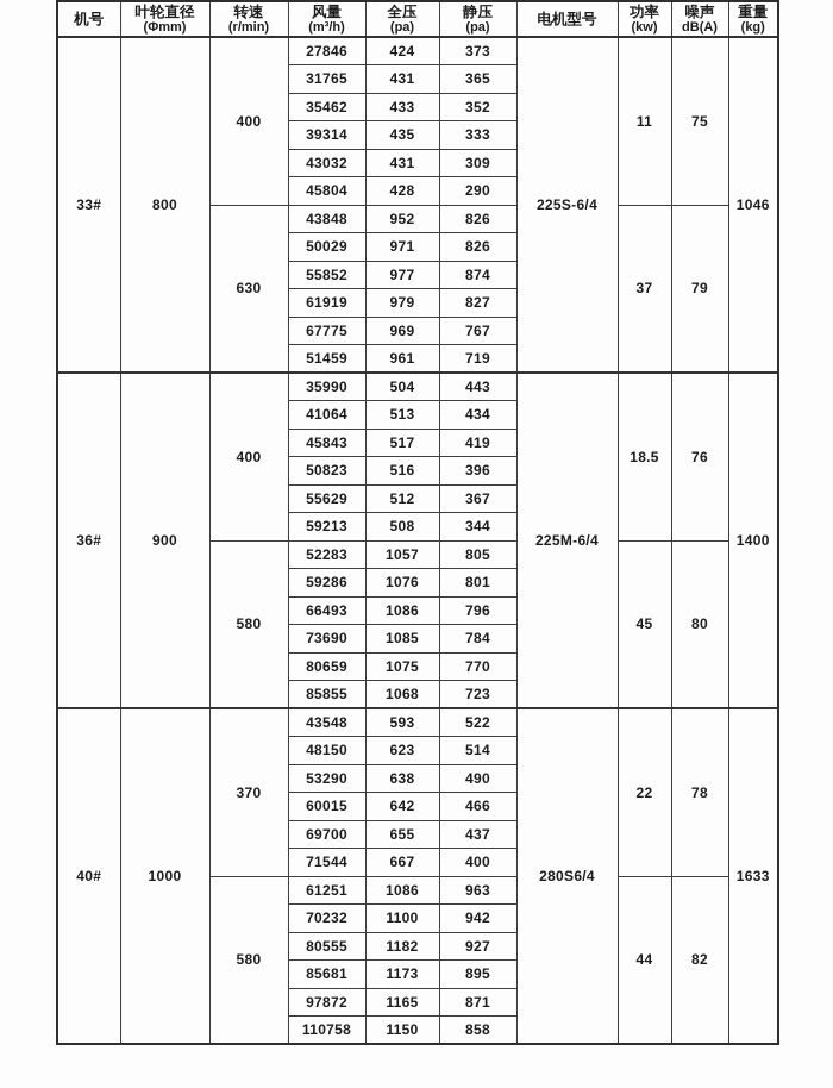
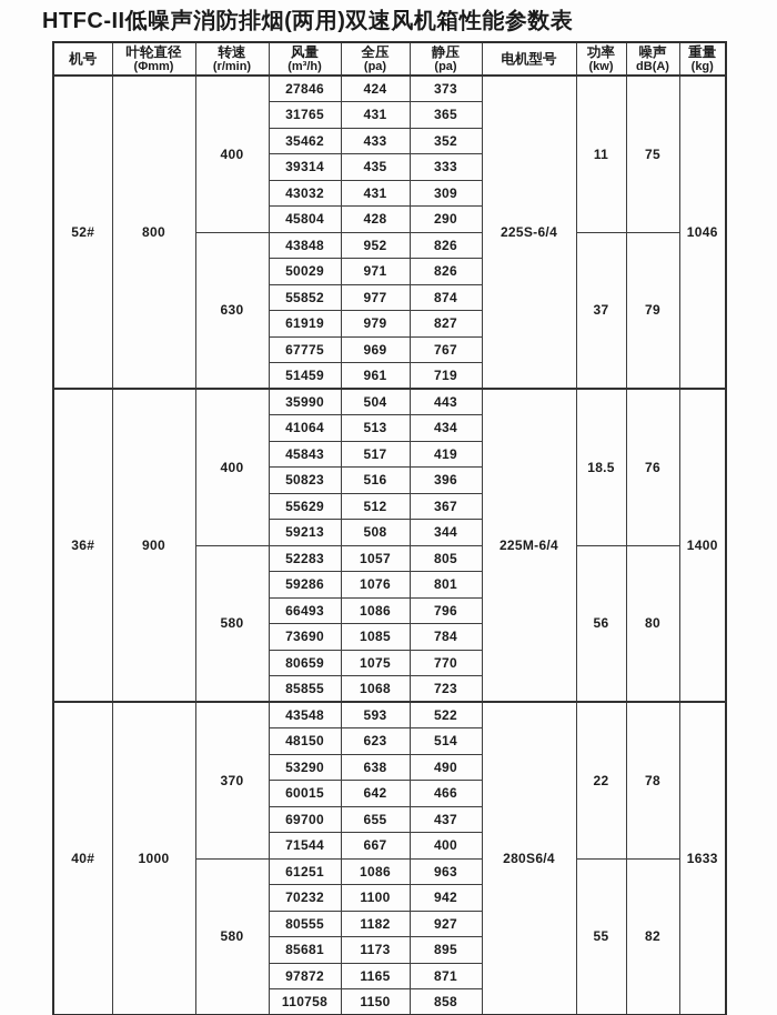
+ HTFC-II低噪声消防排烟(两用)双速风机箱性能参数表
  机号	叶轮直径(Φmm)	转速(r/min)	风量(m³/h)	全压(pa)	静压(pa)	电机型号	功率(kw)	噪声dB(A)	重量(kg)
- 33#	800	400	27846	424	373	225S-6/4	11	75	1046
+ 52#	800	400	27846	424	373	225S-6/4	11	75	1046
  31765	431	365
  35462	433	352
  39314	435	333
  43032	431	309
  45804	428	290
  630	43848	952	826	37	79
  50029	971	826
  55852	977	874
  61919	979	827
  67775	969	767
  51459	961	719
  36#	900	400	35990	504	443	225M-6/4	18.5	76	1400
  41064	513	434
  45843	517	419
  50823	516	396
  55629	512	367
  59213	508	344
- 580	52283	1057	805	45	80
+ 580	52283	1057	805	56	80
  59286	1076	801
  66493	1086	796
  73690	1085	784
  80659	1075	770
  85855	1068	723
  40#	1000	370	43548	593	522	280S6/4	22	78	1633
  48150	623	514
  53290	638	490
  60015	642	466
  69700	655	437
  71544	667	400
- 580	61251	1086	963	44	82
+ 580	61251	1086	963	55	82
  70232	1100	942
  80555	1182	927
  85681	1173	895
  97872	1165	871
  110758	1150	858
